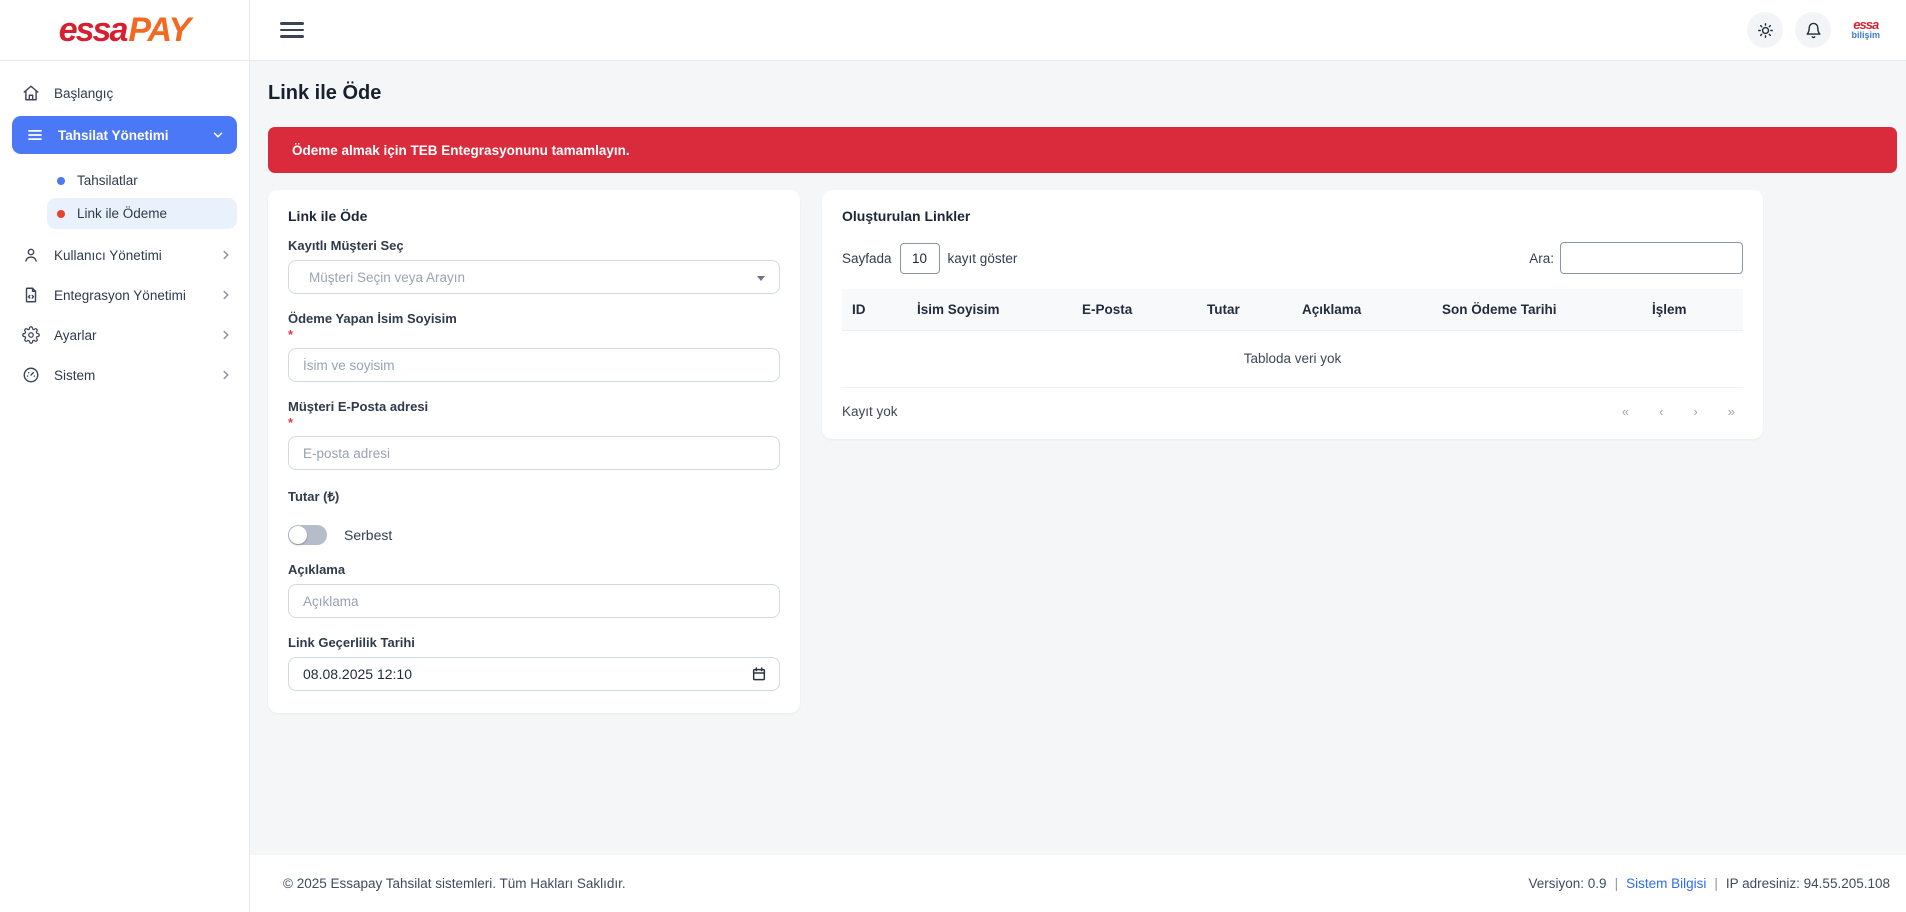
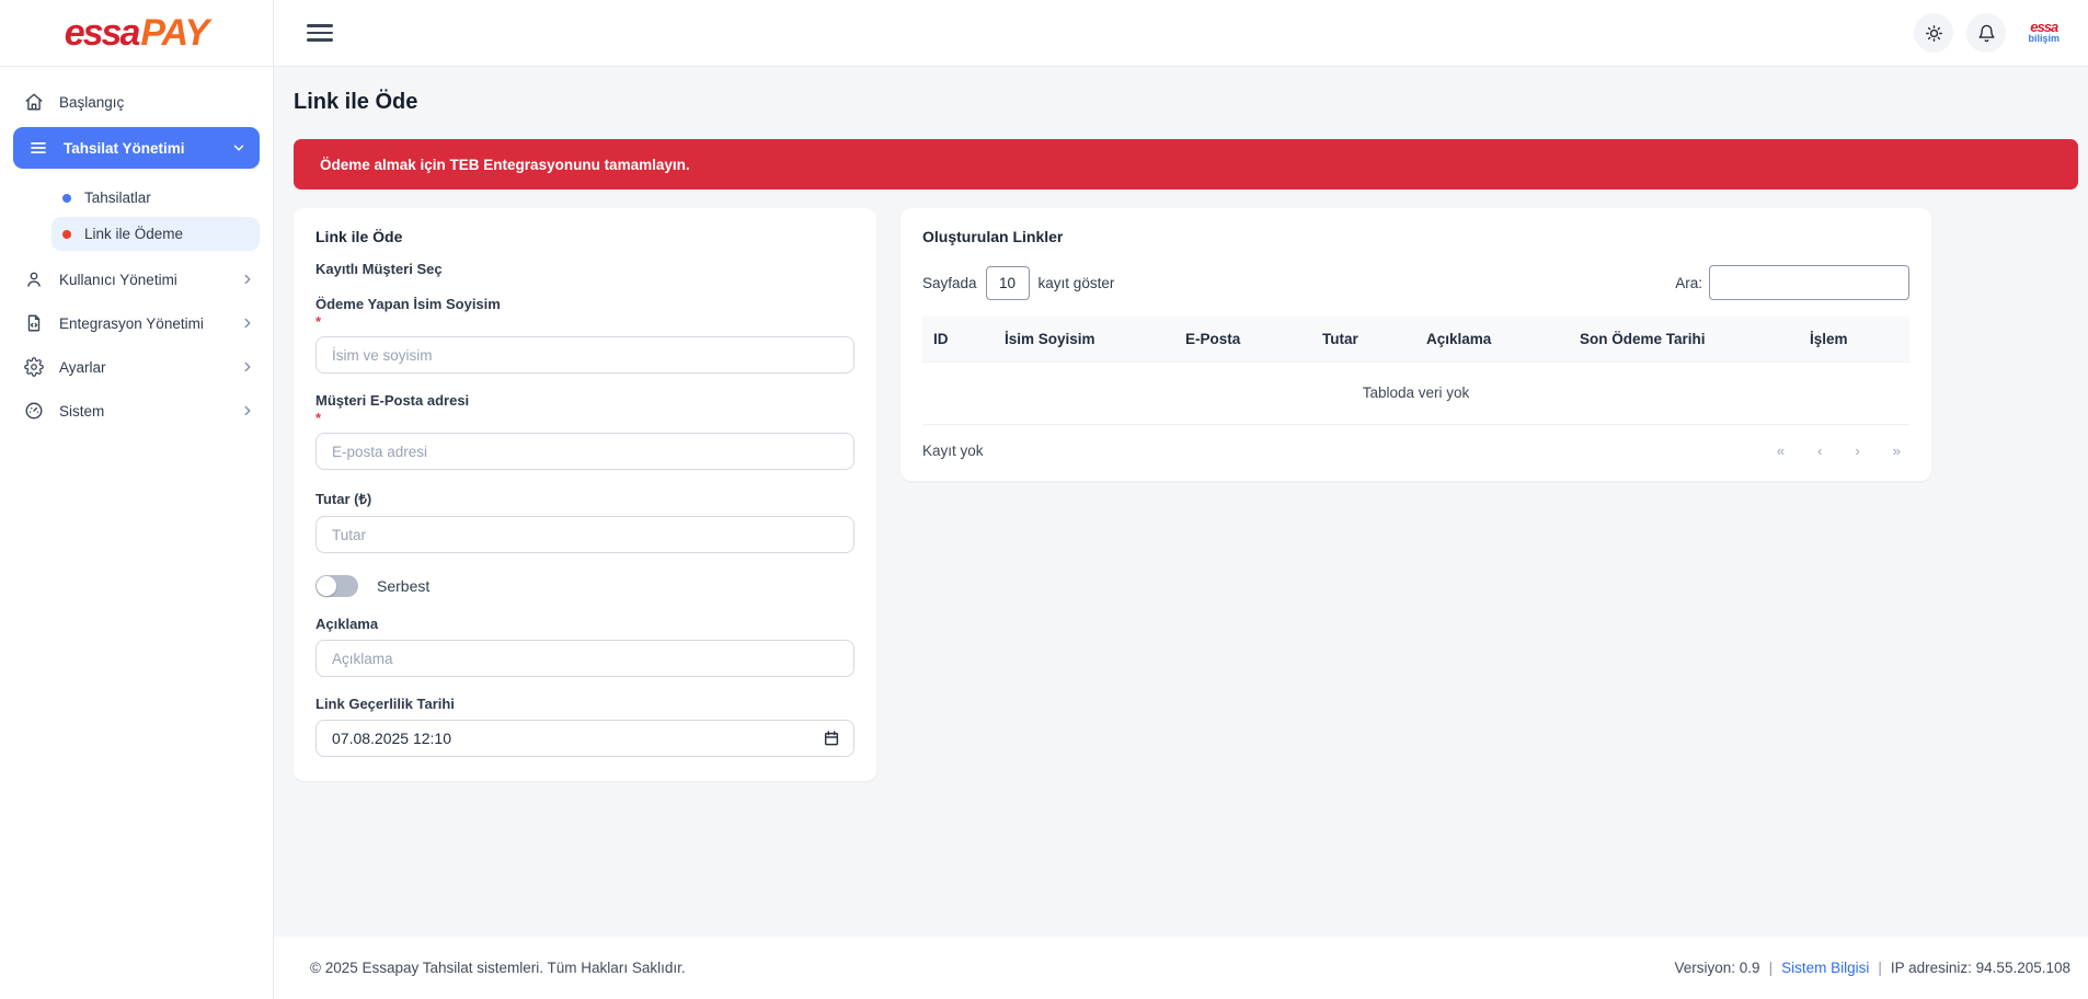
  essa
  PAY
  essa
  bilişim
  Başlangıç
  Tahsilat Yönetimi
  Tahsilatlar
  Link ile Ödeme
  Kullanıcı Yönetimi
  Entegrasyon Yönetimi
  Ayarlar
  Sistem
  Link ile Öde
  Ödeme almak için TEB Entegrasyonunu tamamlayın.
  Link ile Öde
  Kayıtlı Müşteri Seç
- Müşteri Seçin veya Arayın
  Ödeme Yapan İsim Soyisim
  *
  İsim ve soyisim
  Müşteri E-Posta adresi
  *
  E-posta adresi
  Tutar (₺)
+ Tutar
  Serbest
  Açıklama
  Açıklama
  Link Geçerlilik Tarihi
- 08.08.2025 12:10
+ 07.08.2025 12:10
  Oluşturulan Linkler
  Sayfada
  10
  kayıt göster
  Ara:
  ID	İsim Soyisim	E-Posta	Tutar	Açıklama	Son Ödeme Tarihi	İşlem
  Tabloda veri yok
  Kayıt yok
  «
  ‹
  ›
  »
  © 2025 Essapay Tahsilat sistemleri. Tüm Hakları Saklıdır.
  Versiyon: 0.9
  |
  Sistem Bilgisi
  |
  IP adresiniz: 94.55.205.108
